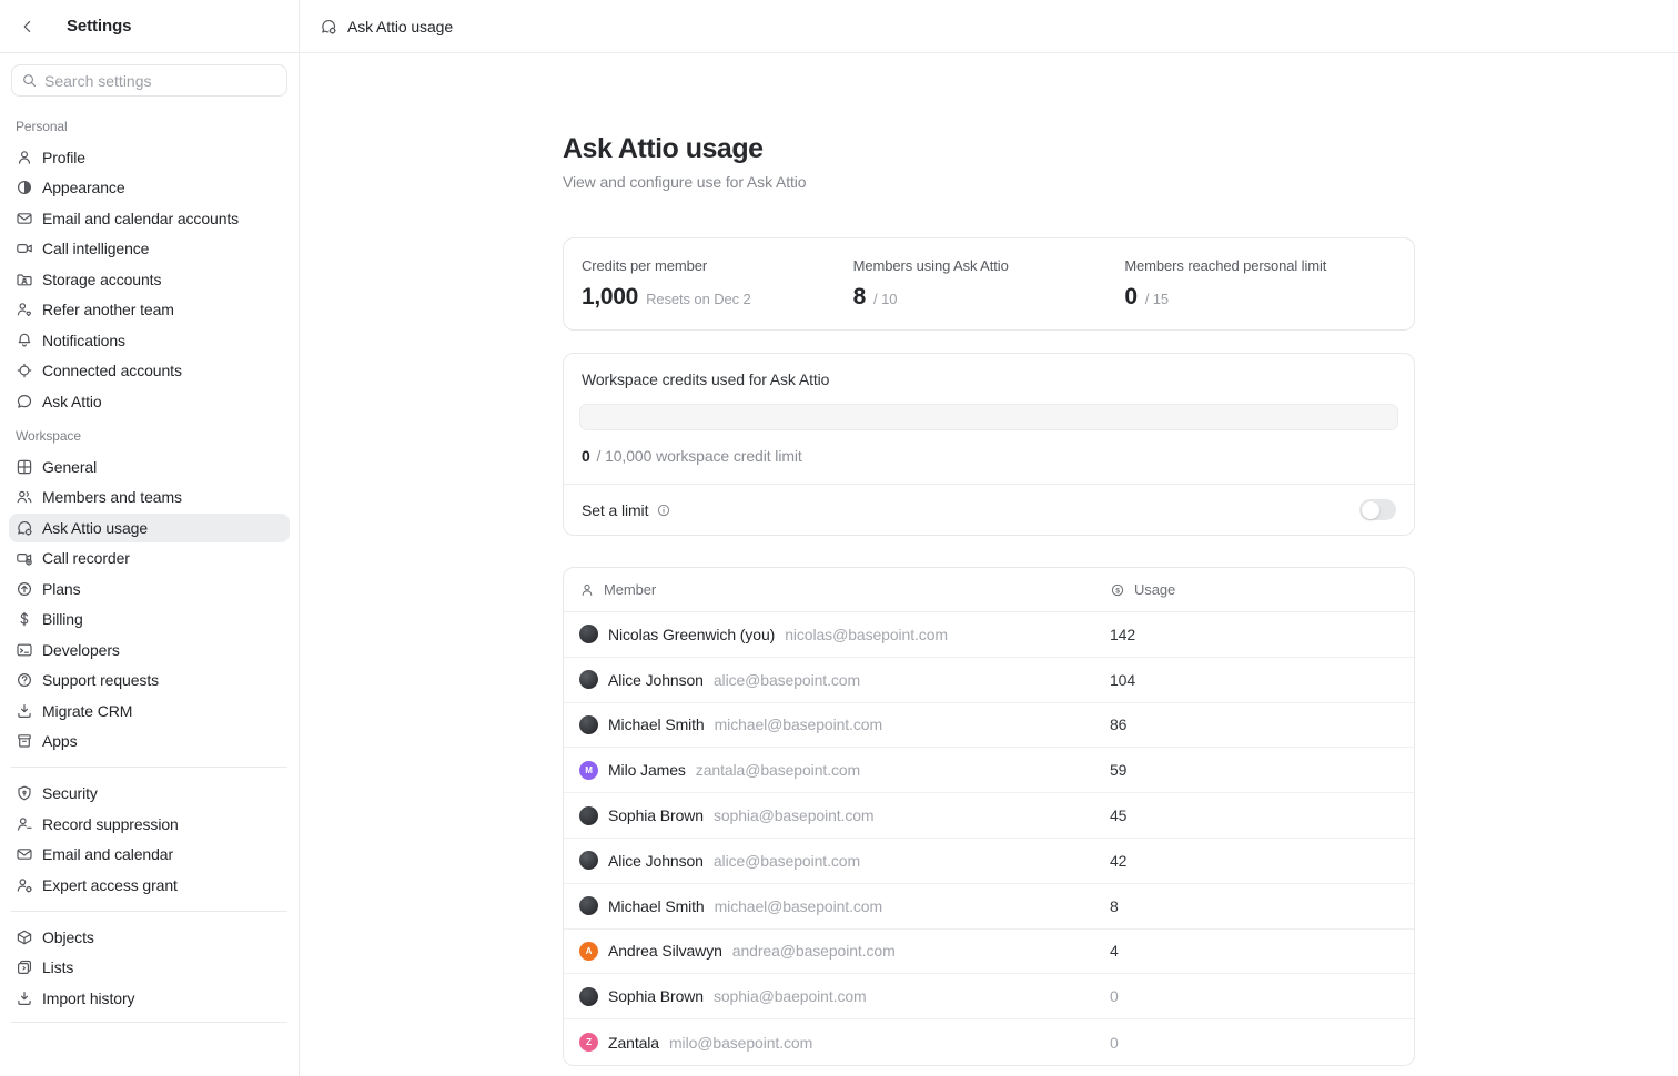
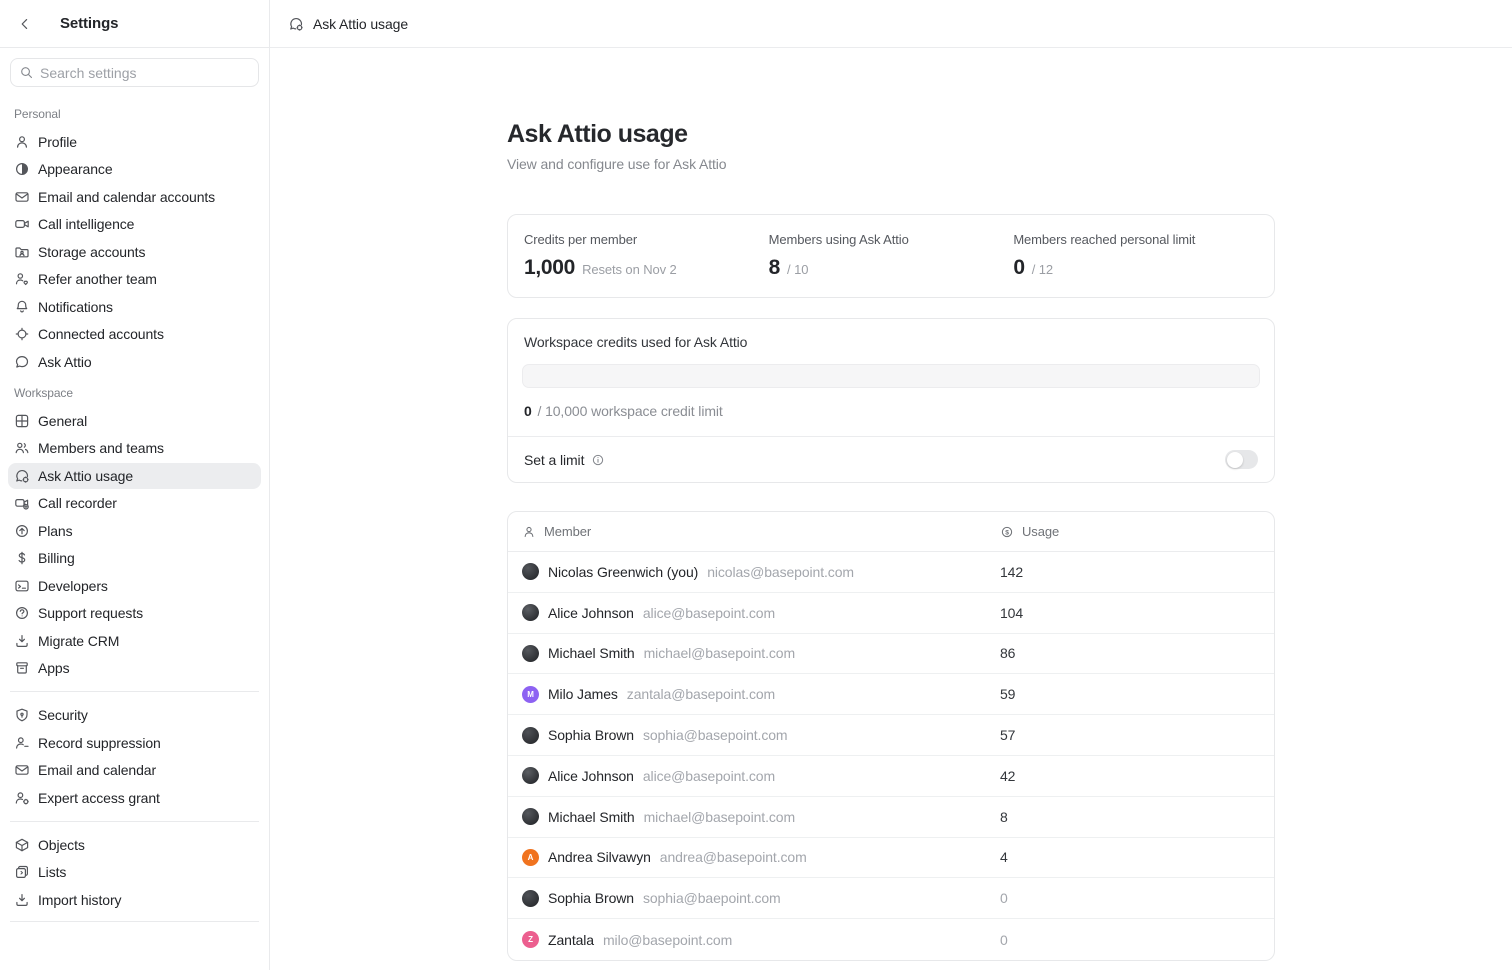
  Settings
  Search settings
  Personal
  Profile
  Appearance
  Email and calendar accounts
  Call intelligence
  Storage accounts
  Refer another team
  Notifications
  Connected accounts
  Ask Attio
  Workspace
  General
  Members and teams
  Ask Attio usage
  Call recorder
  Plans
  Billing
  Developers
  Support requests
  Migrate CRM
  Apps
  Security
  Record suppression
  Email and calendar
  Expert access grant
  Objects
  Lists
  Import history
  Ask Attio usage
  Ask Attio usage
  View and configure use for Ask Attio
  Credits per member
  1,000
- Resets on Dec 2
+ Resets on Nov 2
  Members using Ask Attio
  8
  / 10
  Members reached personal limit
  0
- / 15
+ / 12
  Workspace credits used for Ask Attio
  0 / 10,000 workspace credit limit
  Set a limit
  Member
  Usage
  Nicolas Greenwich (you)
  nicolas@basepoint.com
  142
  Alice Johnson
  alice@basepoint.com
  104
  Michael Smith
  michael@basepoint.com
  86
  M
  Milo James
  zantala@basepoint.com
  59
  Sophia Brown
  sophia@basepoint.com
- 45
+ 57
  Alice Johnson
  alice@basepoint.com
  42
  Michael Smith
  michael@basepoint.com
  8
  A
  Andrea Silvawyn
  andrea@basepoint.com
  4
  Sophia Brown
  sophia@baepoint.com
  0
  Z
  Zantala
  milo@basepoint.com
  0
